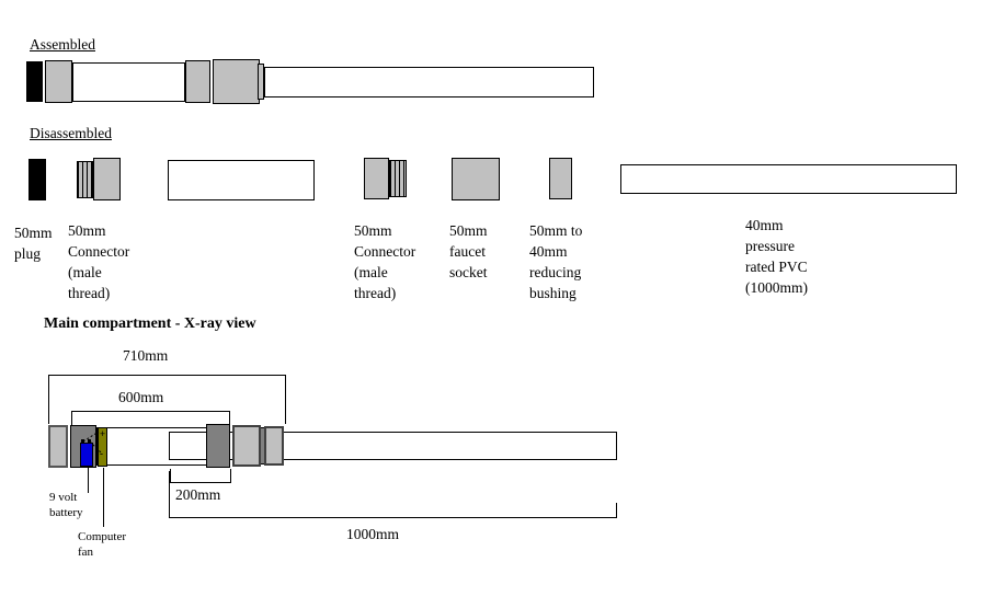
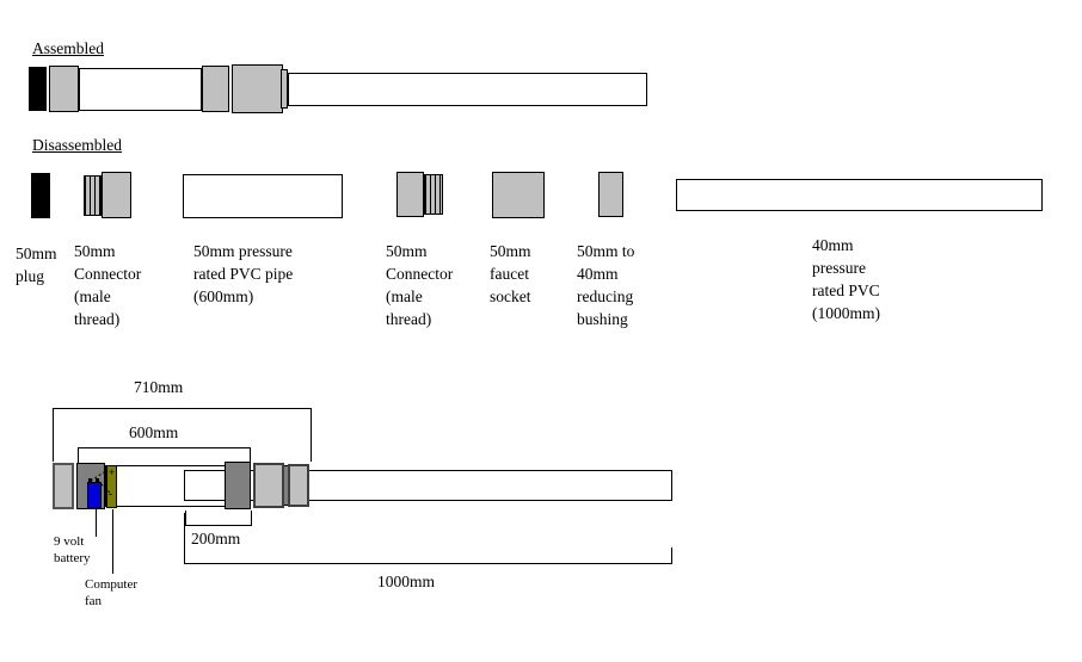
  Assembled
  Disassembled
  50mm
  plug
  50mm
  Connector
  (male
  thread)
+ 50mm pressure
+ rated PVC pipe
+ (600mm)
  50mm
  Connector
  (male
  thread)
  50mm
  faucet
  socket
  50mm to
  40mm
  reducing
  bushing
  40mm
  pressure
  rated PVC
  (1000mm)
- Main compartment - X-ray view
  710mm
  600mm
  +
  -
  200mm
  1000mm
  9 volt
  battery
  Computer
  fan
